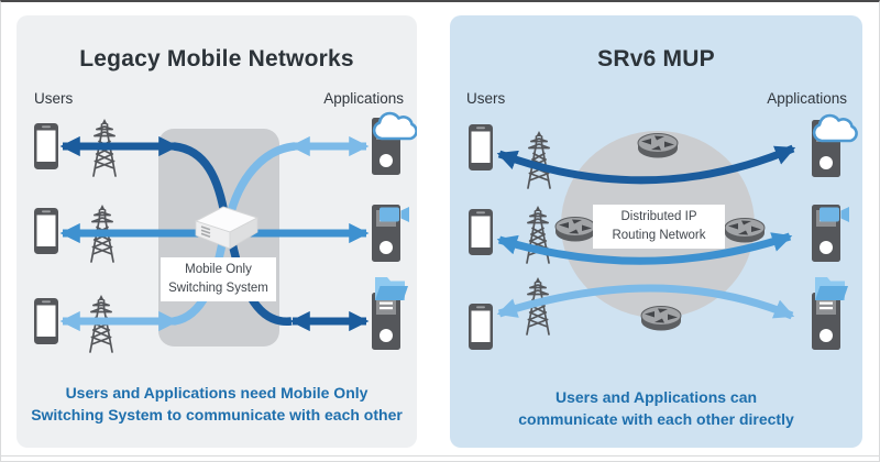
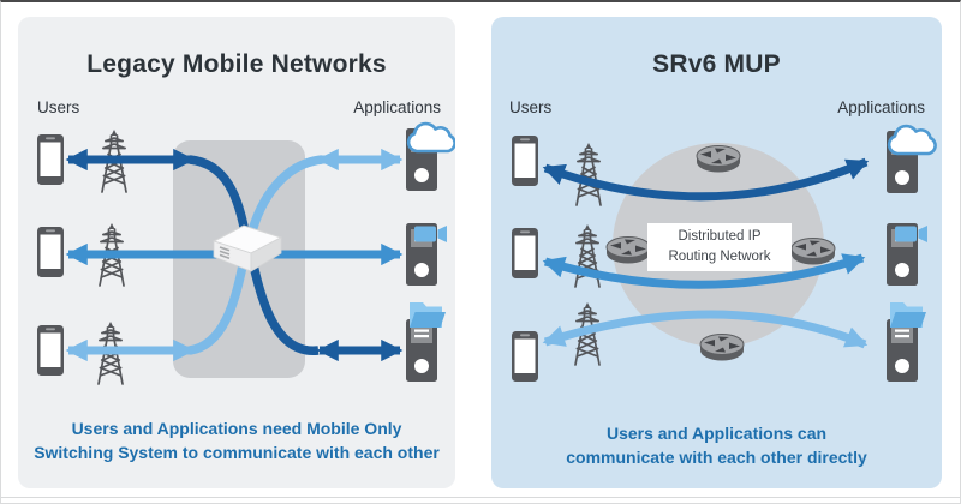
  Legacy Mobile Networks
  Users
  Applications
- Mobile Only
- Switching System
  Users and Applications need Mobile Only
  Switching System to communicate with each other
  SRv6 MUP
  Users
  Applications
  Distributed IP
  Routing Network
  Users and Applications can
  communicate with each other directly
